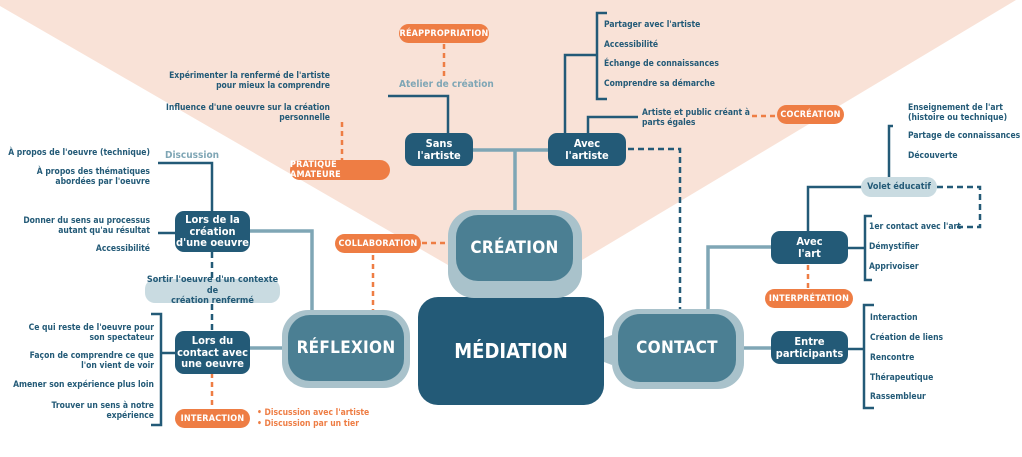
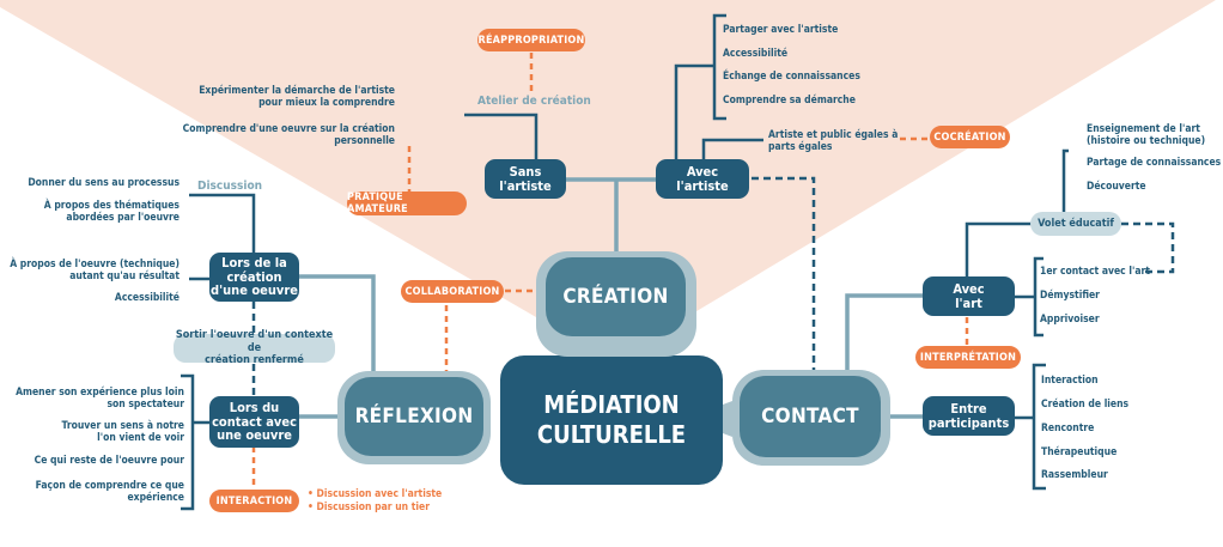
  MÉDIATION
+ CULTURELLE
  CRÉATION
  RÉFLEXION
  CONTACT
  Sans
  l'artiste
  Avec
  l'artiste
  RÉAPPROPRIATION
  Atelier de création
- Expérimenter la renfermé de l'artiste
+ Expérimenter la démarche de l'artiste
  pour mieux la comprendre
- Influence d'une oeuvre sur la création
+ Comprendre d'une oeuvre sur la création
  personnelle
  PRATIQUE AMATEURE
  Partager avec l'artiste
  Accessibilité
  Échange de connaissances
  Comprendre sa démarche
- Artiste et public créant à
+ Artiste et public égales à
  parts égales
  COCRÉATION
  COLLABORATION
  Discussion
- À propos de l'oeuvre (technique)
+ Donner du sens au processus
  À propos des thématiques
  abordées par l'oeuvre
- Donner du sens au processus
+ À propos de l'oeuvre (technique)
  autant qu'au résultat
  Accessibilité
  Lors de la
  création
  d'une oeuvre
  Sortir l'oeuvre d'un contexte de
  création renfermé
  Lors du
  contact avec
  une oeuvre
- Ce qui reste de l'oeuvre pour
+ Amener son expérience plus loin
  son spectateur
- Façon de comprendre ce que
+ Trouver un sens à notre
  l'on vient de voir
- Amener son expérience plus loin
+ Ce qui reste de l'oeuvre pour
- Trouver un sens à notre
+ Façon de comprendre ce que
  expérience
  INTERACTION
  • Discussion avec l'artiste
  • Discussion par un tier
  Enseignement de l'art
  (histoire ou technique)
  Partage de connaissances
  Découverte
  Volet éducatif
  1er contact avec l'art
  Démystifier
  Apprivoiser
  Avec
  l'art
  INTERPRÉTATION
  Entre
  participants
  Interaction
  Création de liens
  Rencontre
  Thérapeutique
  Rassembleur
